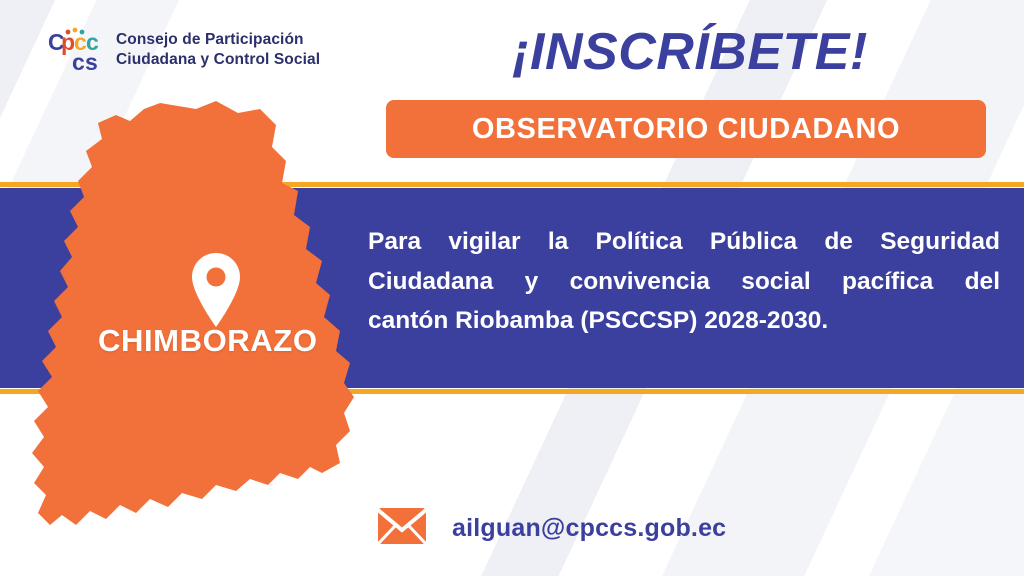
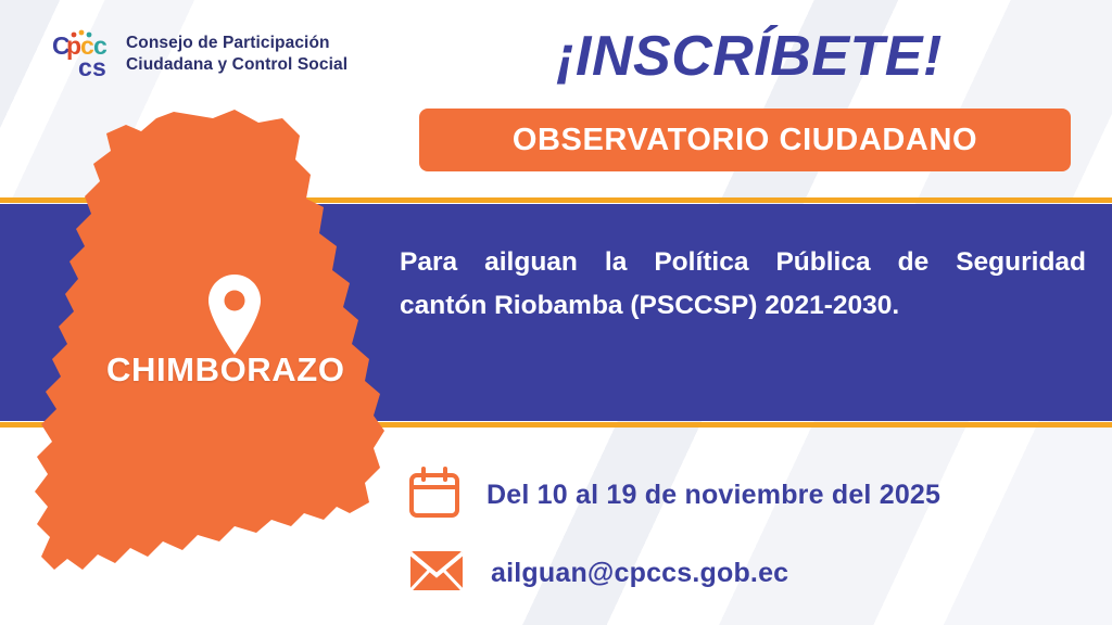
  C
  p
  c
  c
  c
  s
  Consejo de Participación
  Ciudadana y Control Social
  ¡INSCRÍBETE!
  OBSERVATORIO CIUDADANO
  CHIMBORAZO
- Para vigilar la Política Pública de Seguridad
+ Para ailguan la Política Pública de Seguridad
- Ciudadana y convivencia social pacífica del
- cantón Riobamba (PSCCSP) 2028-2030.
+ cantón Riobamba (PSCCSP) 2021-2030.
+ Del 10 al 19 de noviembre del 2025
  ailguan@cpccs.gob.ec
